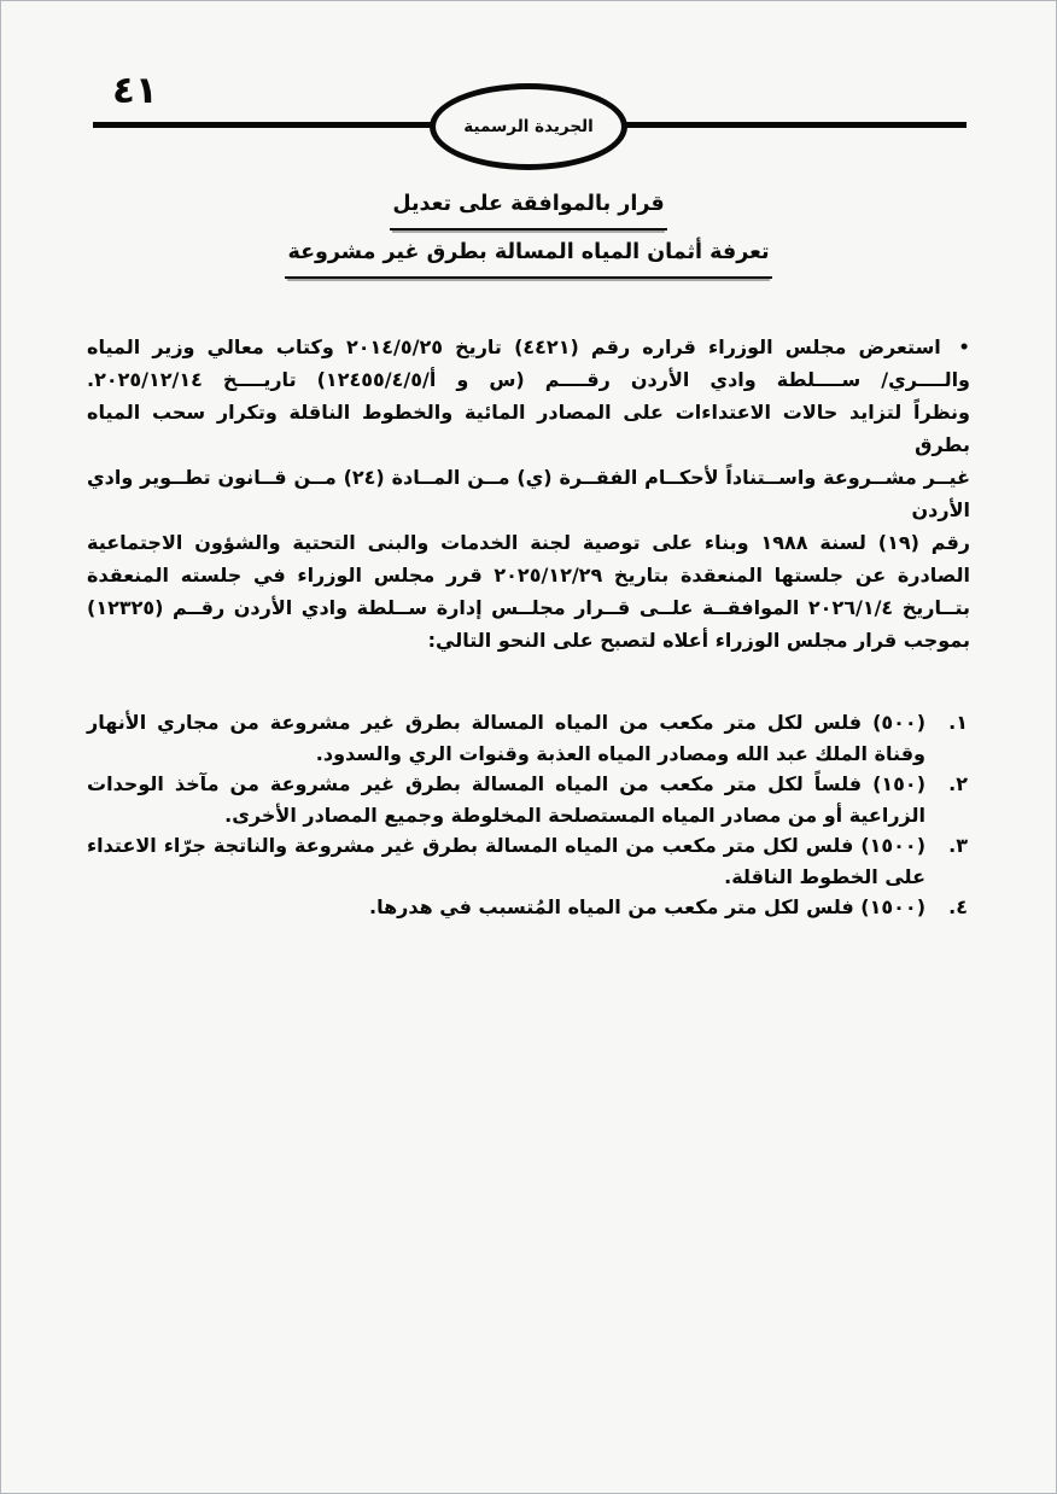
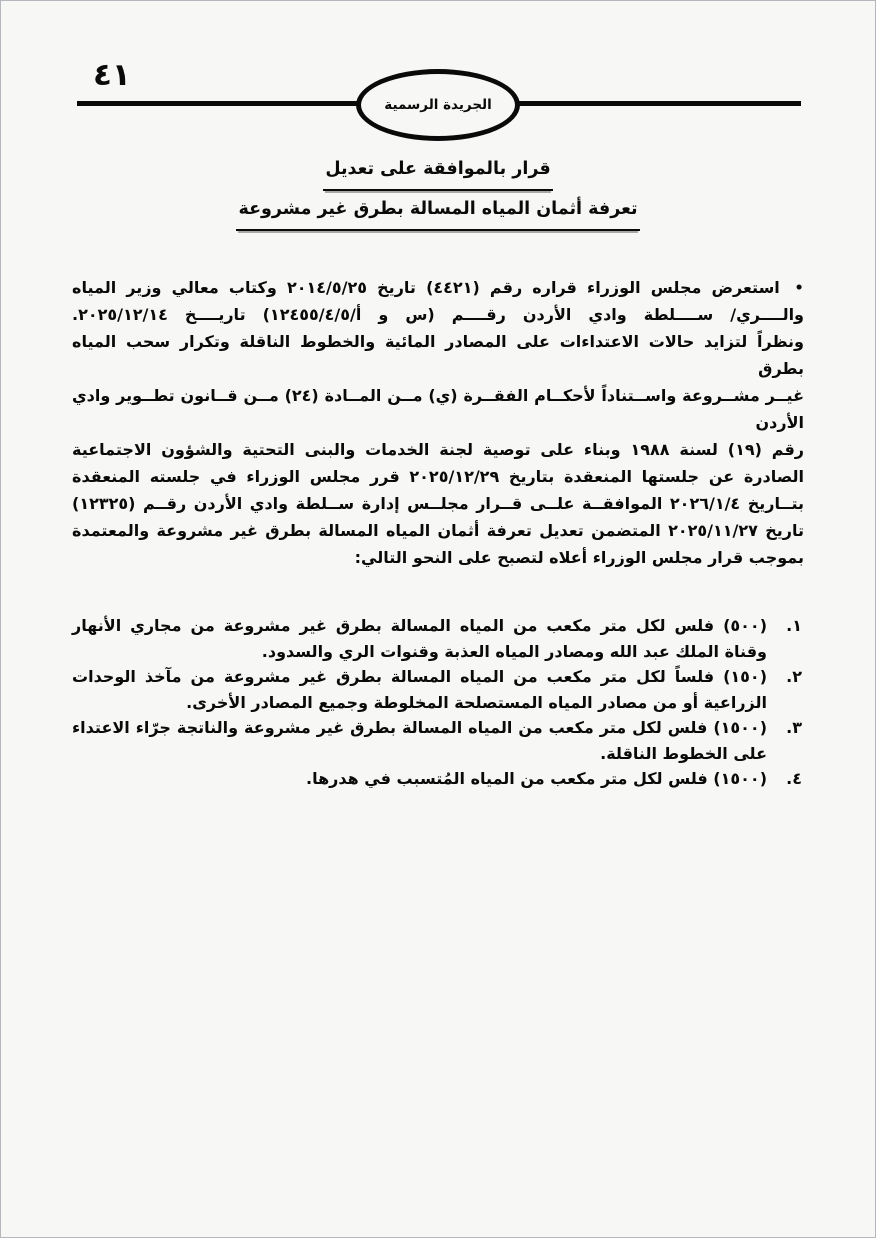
  ٤١
  الجريدة الرسمية
  قرار بالموافقة على تعديل
  تعرفة أثمان المياه المسالة بطرق غير مشروعة
  •استعرض مجلس الوزراء قراره رقم (٤٤٢١) تاريخ ٢٠١٤/٥/٢٥ وكتاب معالي وزير المياه
  والــــري/ ســــلطة وادي الأردن رقــــم (س و أ/١٢٤٥٥/٤/٥) تاريــــخ ٢٠٢٥/١٢/١٤.
  ونظراً لتزايد حالات الاعتداءات على المصادر المائية والخطوط الناقلة وتكرار سحب المياه بطرق
  غيــر مشــروعة واســتناداً لأحكــام الفقــرة (ي) مــن المــادة (٢٤) مــن قــانون تطــوير وادي الأردن
  رقم (١٩) لسنة ١٩٨٨ وبناء على توصية لجنة الخدمات والبنى التحتية والشؤون الاجتماعية
  الصادرة عن جلستها المنعقدة بتاريخ ٢٠٢٥/١٢/٢٩ قرر مجلس الوزراء في جلسته المنعقدة
  بتــاريخ ٢٠٢٦/١/٤ الموافقــة علــى قــرار مجلــس إدارة ســلطة وادي الأردن رقــم (١٢٣٢٥)
+ تاريخ ٢٠٢٥/١١/٢٧ المتضمن تعديل تعرفة أثمان المياه المسالة بطرق غير مشروعة والمعتمدة
  بموجب قرار مجلس الوزراء أعلاه لتصبح على النحو التالي:
  ١.
  (٥٠٠) فلس لكل متر مكعب من المياه المسالة بطرق غير مشروعة من مجاري الأنهار
  وقناة الملك عبد الله ومصادر المياه العذبة وقنوات الري والسدود.
  ٢.
  (١٥٠) فلساً لكل متر مكعب من المياه المسالة بطرق غير مشروعة من مآخذ الوحدات
  الزراعية أو من مصادر المياه المستصلحة المخلوطة وجميع المصادر الأخرى.
  ٣.
  (١٥٠٠) فلس لكل متر مكعب من المياه المسالة بطرق غير مشروعة والناتجة جرّاء الاعتداء
  على الخطوط الناقلة.
  ٤.
  (١٥٠٠) فلس لكل متر مكعب من المياه المُتسبب في هدرها.
